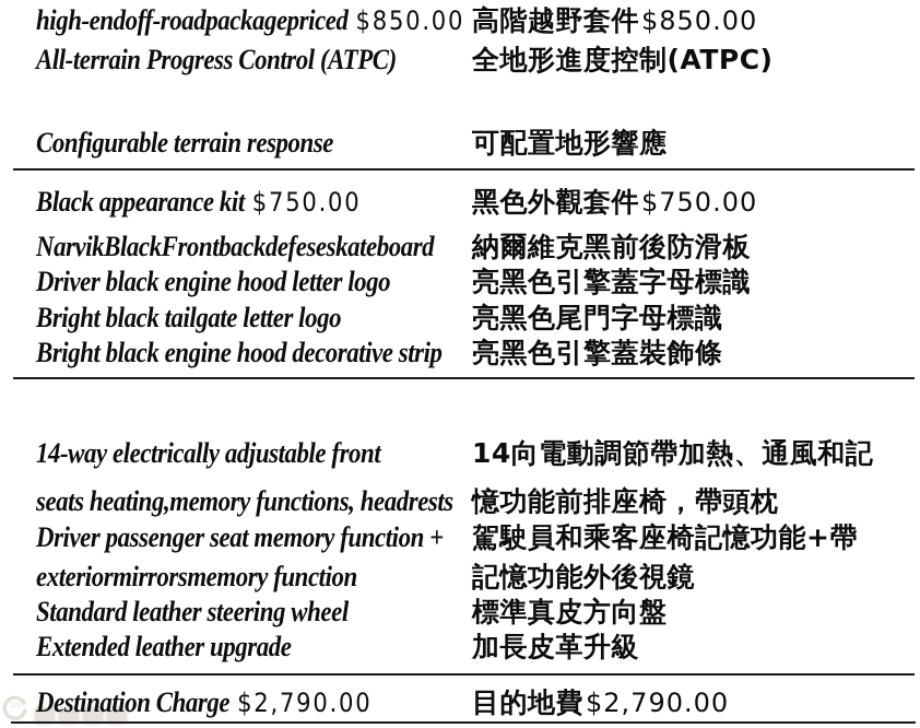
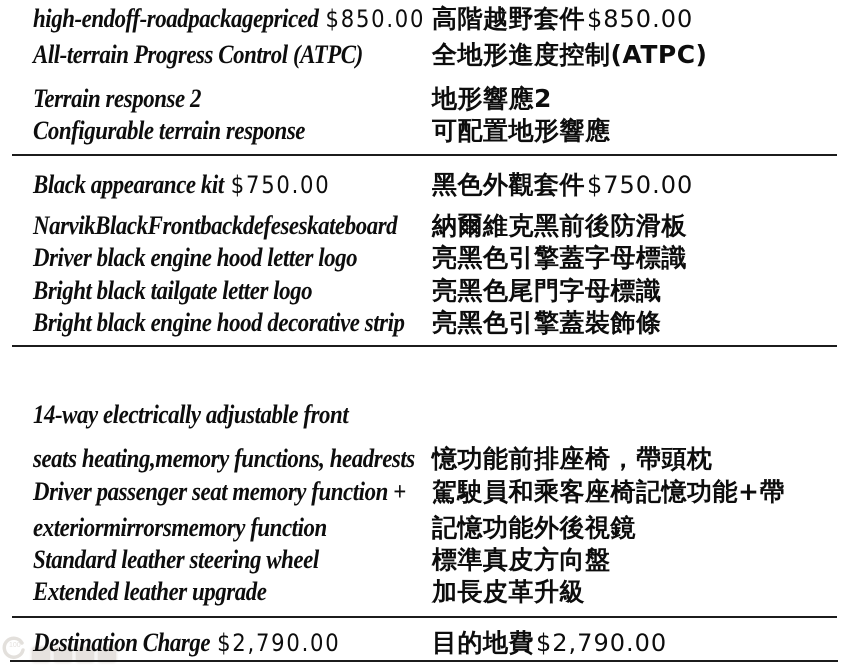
  high-endoff-roadpackagepriced $850.00
  高階越野套件$850.00
  All-terrain Progress Control (ATPC)
  全地形進度控制(ATPC)
+ Terrain response 2
+ 地形響應2
  Configurable terrain response
  可配置地形響應
  Black appearance kit $750.00
  黑色外觀套件$750.00
  NarvikBlackFrontbackdefeseskateboard
  納爾維克黑前後防滑板
  Driver black engine hood letter logo
  亮黑色引擎蓋字母標識
  Bright black tailgate letter logo
  亮黑色尾門字母標識
  Bright black engine hood decorative strip
  亮黑色引擎蓋裝飾條
  14-way electrically adjustable front
- 14向電動調節帶加熱、通風和記
  seats heating,memory functions, headrests
  憶功能前排座椅，帶頭枕
  Driver passenger seat memory function +
  駕駛員和乘客座椅記憶功能+帶
  exteriormirrorsmemory function
  記憶功能外後視鏡
  Standard leather steering wheel
  標準真皮方向盤
  Extended leather upgrade
  加長皮革升級
  Destination Charge $2,790.00
  目的地費$2,790.00
